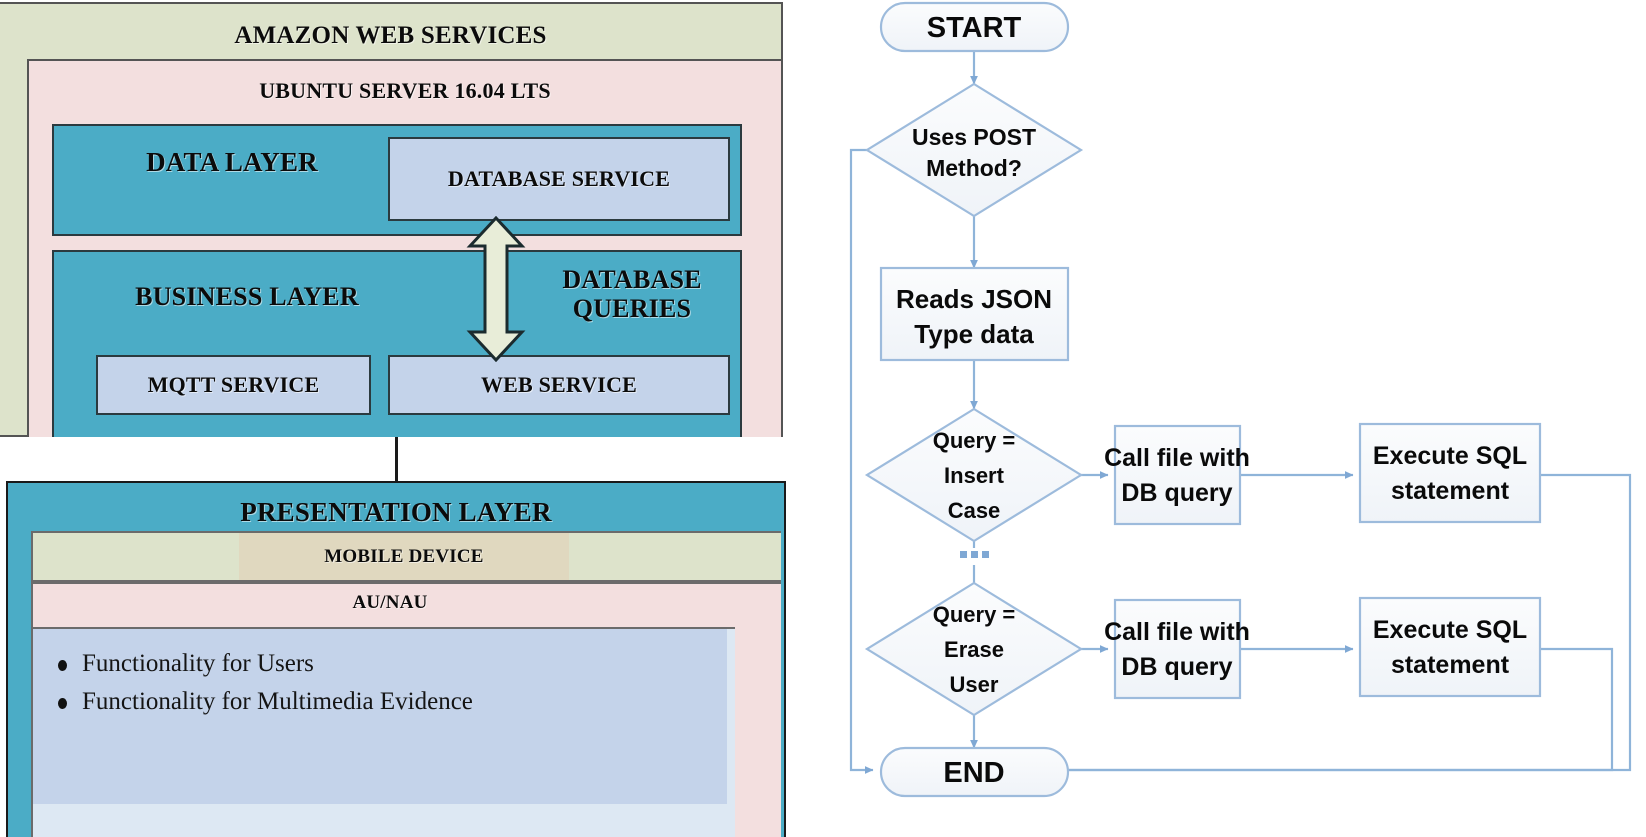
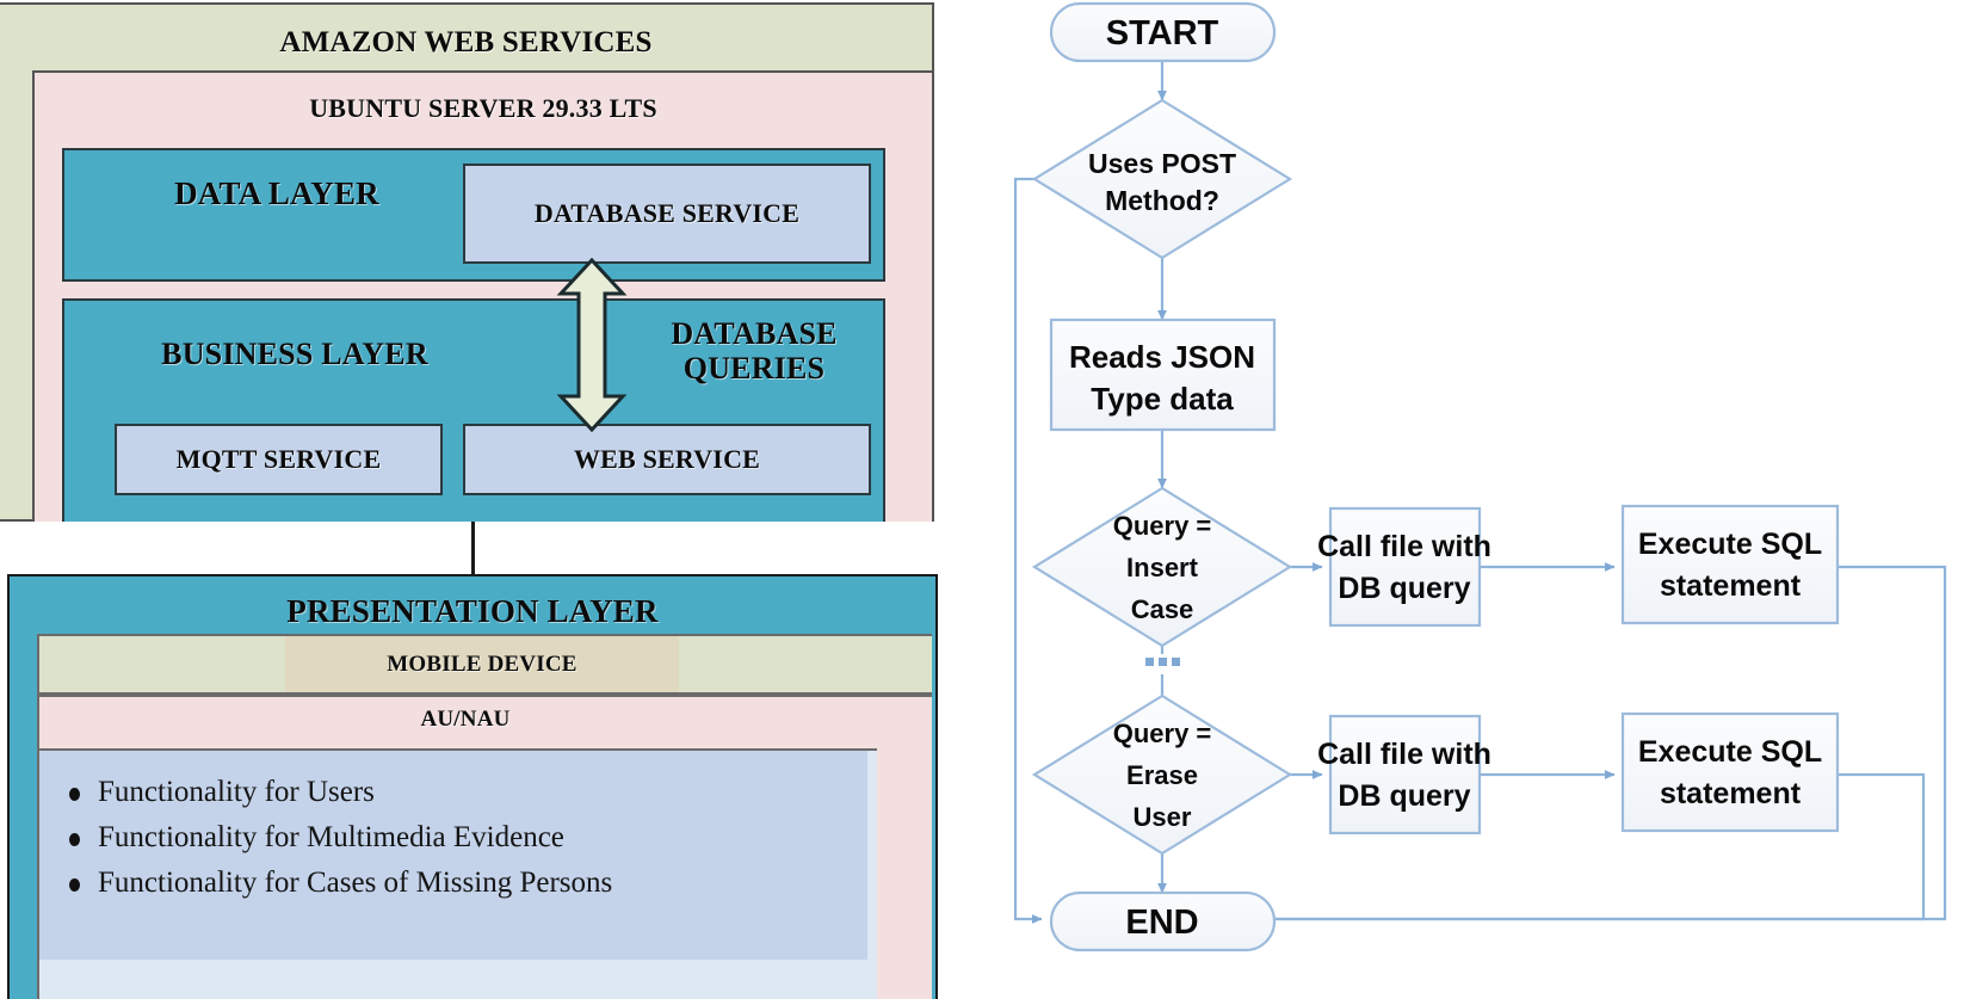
  AMAZON WEB SERVICES
- UBUNTU SERVER 16.04 LTS
+ UBUNTU SERVER 29.33 LTS
  DATA LAYER
  DATABASE SERVICE
  BUSINESS LAYER
  DATABASE
  QUERIES
  MQTT SERVICE
  WEB SERVICE
  PRESENTATION LAYER
  MOBILE DEVICE
  AU/NAU
  Functionality for Users
  Functionality for Multimedia Evidence
+ Functionality for Cases of Missing Persons
  START
  Uses POST
  Method?
  Reads JSON
  Type data
  Query =
  Insert
  Case
  Call file with
  DB query
  Execute SQL
  statement
  Query =
  Erase
  User
  Call file with
  DB query
  Execute SQL
  statement
  END
